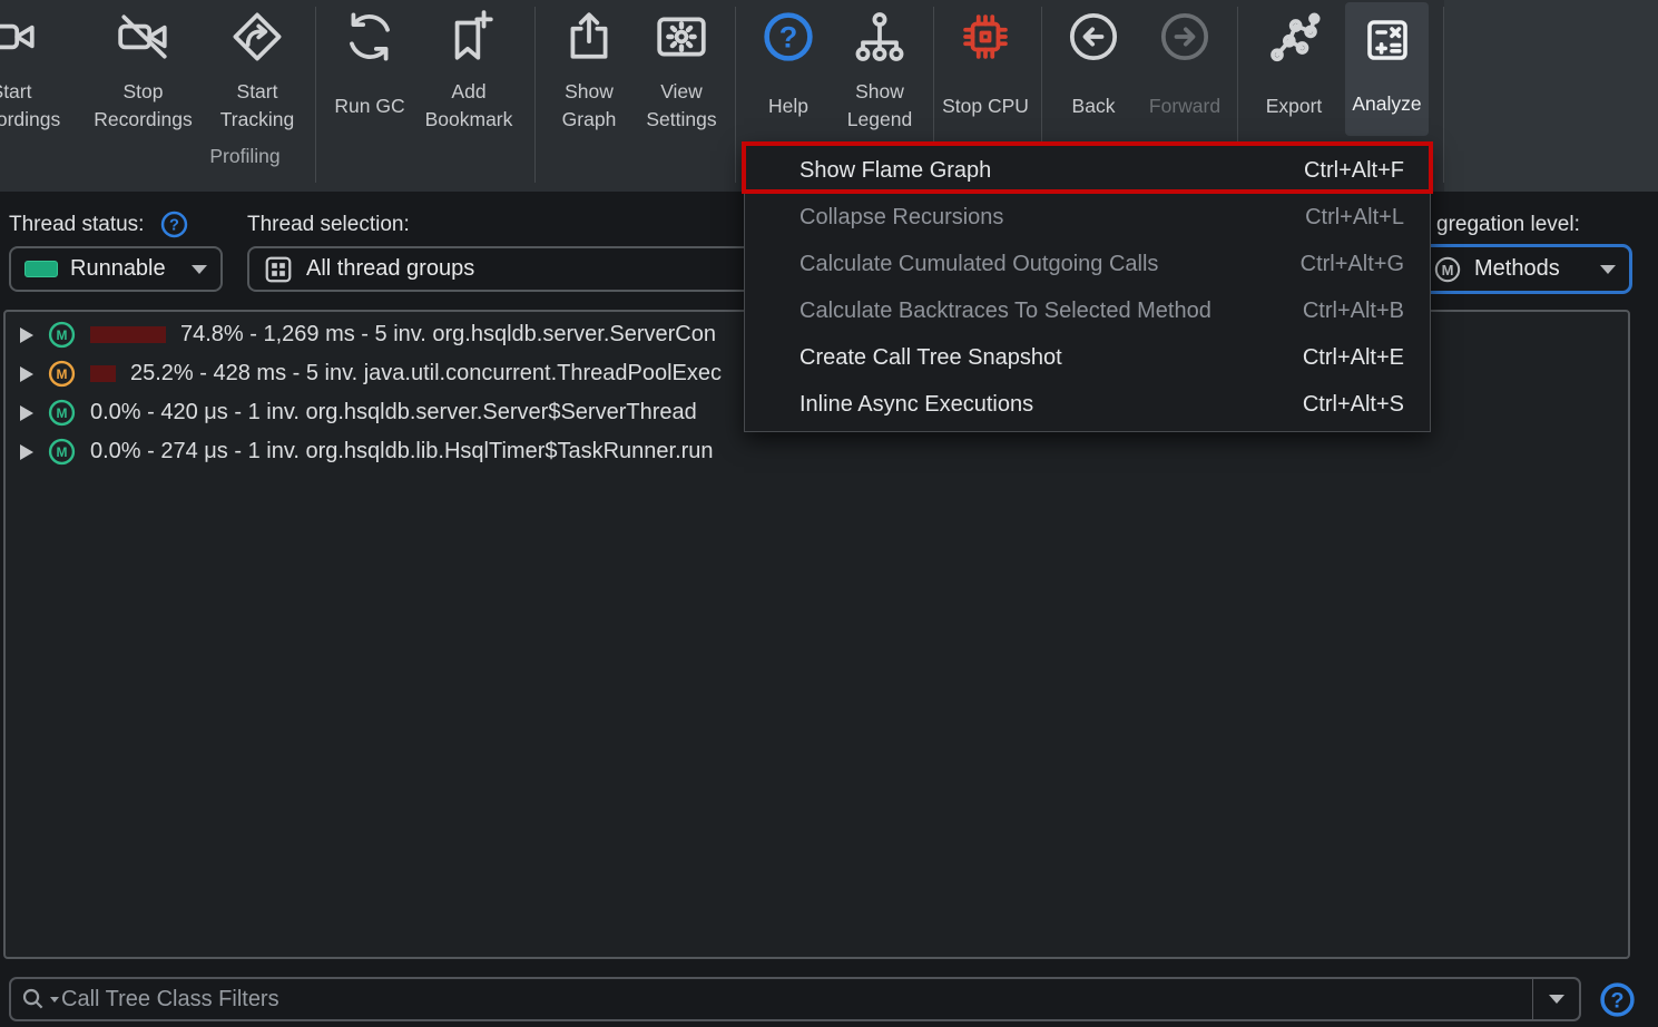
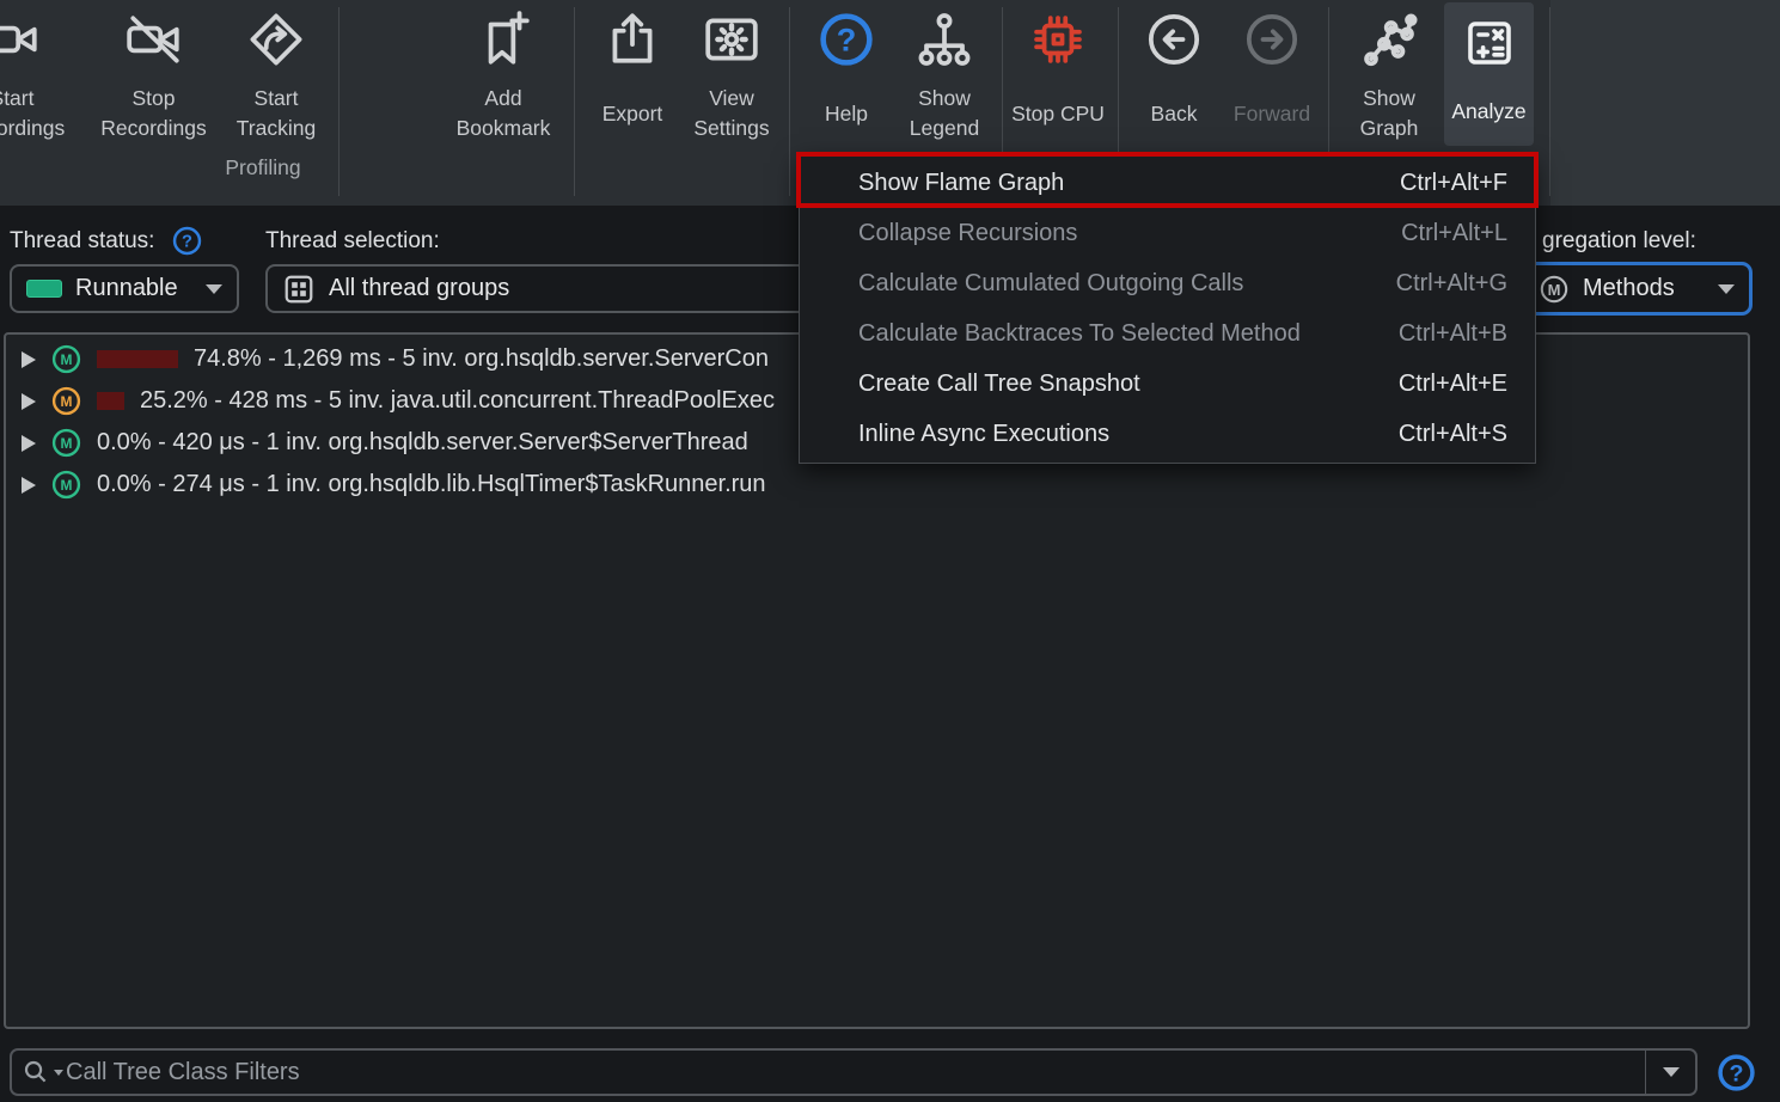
  tart ordings
  Stop Recordings
  Start Tracking
- Run GC
  Add Bookmark
- Show Graph
+ Export
  View Settings
  ?
  Help
  Show Legend
  Stop CPU
  Back
  Forward
- Export
+ Show Graph
  Analyze
  Profiling
  Thread status:
  ?
  Thread selection:
  gregation level:
  Runnable
  All thread groups
  M
  Methods
  M
  74.8% - 1,269 ms - 5 inv. org.hsqldb.server.ServerCon
  M
  25.2% - 428 ms - 5 inv. java.util.concurrent.ThreadPoolExec
  M
  0.0% - 420 μs - 1 inv. org.hsqldb.server.Server$ServerThread
  M
  0.0% - 274 μs - 1 inv. org.hsqldb.lib.HsqlTimer$TaskRunner.run
  Show Flame Graph
  Ctrl+Alt+F
  Collapse Recursions
  Ctrl+Alt+L
  Calculate Cumulated Outgoing Calls
  Ctrl+Alt+G
  Calculate Backtraces To Selected Method
  Ctrl+Alt+B
  Create Call Tree Snapshot
  Ctrl+Alt+E
  Inline Async Executions
  Ctrl+Alt+S
  Call Tree Class Filters
  ?
